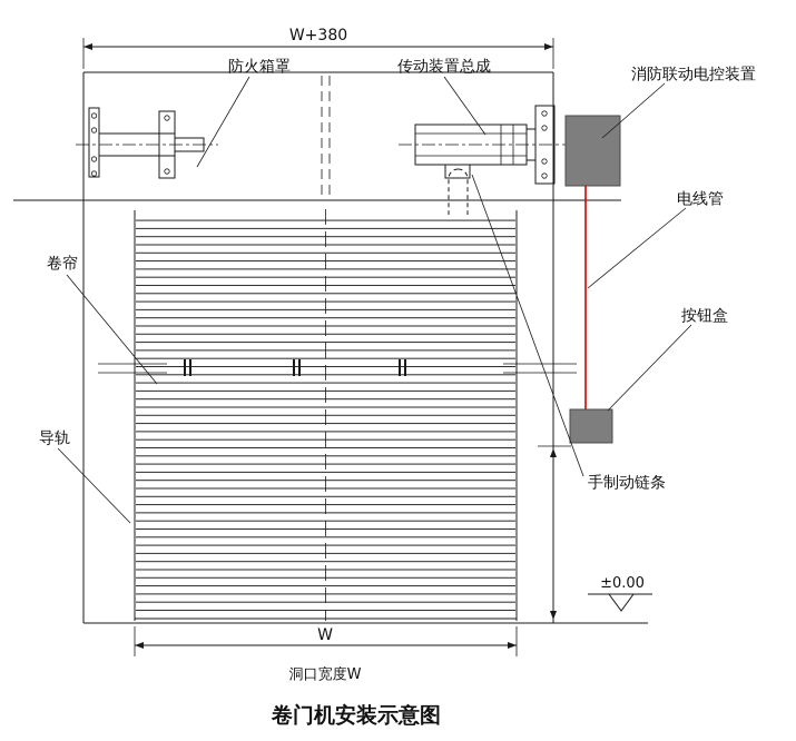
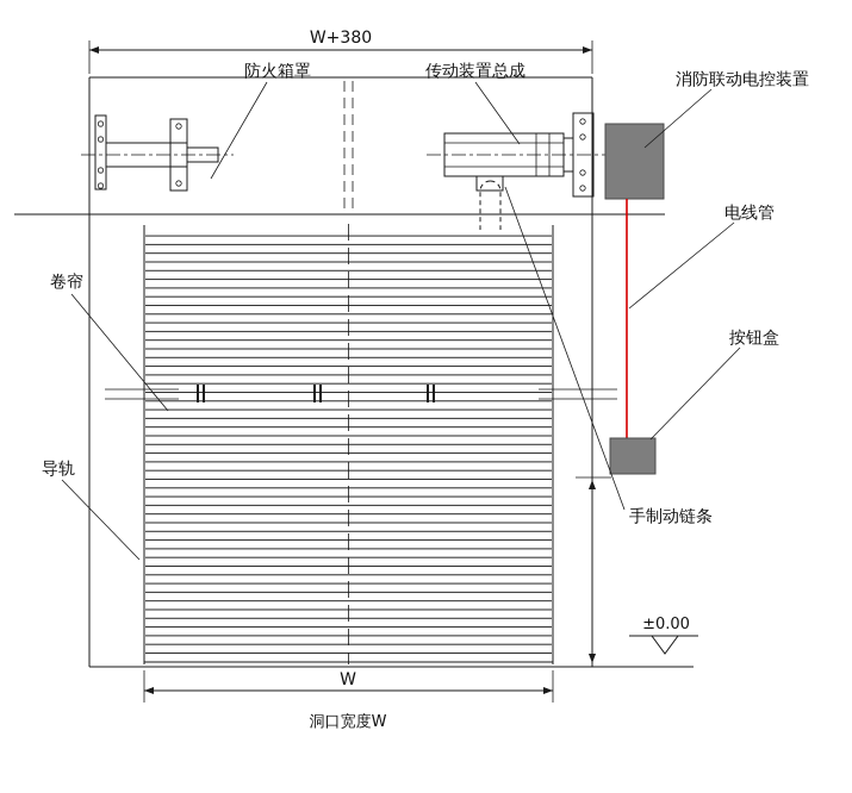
  W+380
  W
  洞口宽度W
  ±0.00
  防火箱罩
  传动装置总成
  消防联动电控装置
  电线管
  按钮盒
  卷帘
  导轨
  手制动链条
- 卷门机安装示意图
